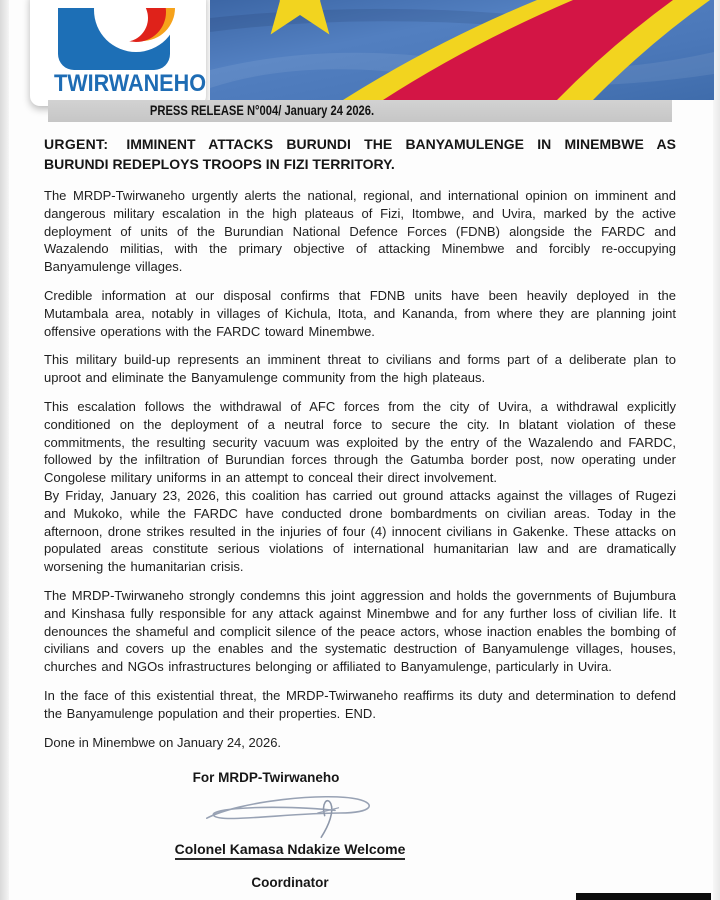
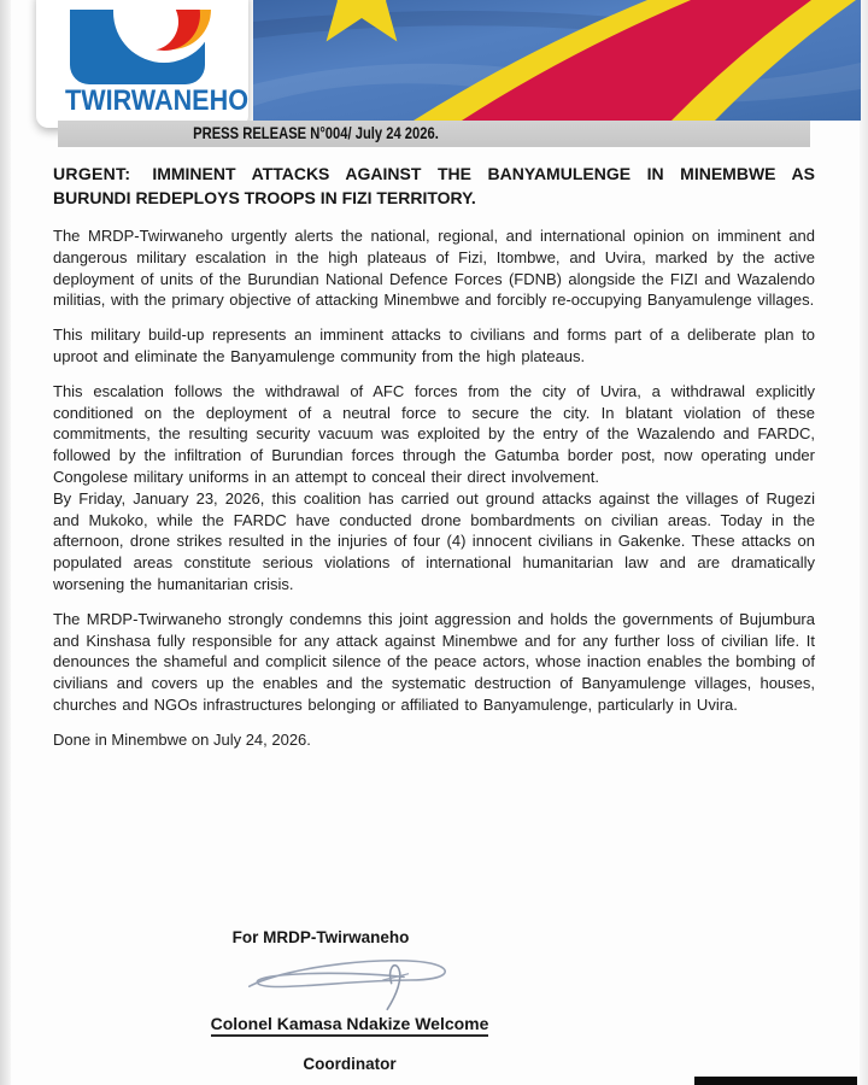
  TWIRWANEHO
- PRESS RELEASE N°004/ January 24 2026.
+ PRESS RELEASE N°004/ July 24 2026.
- URGENT: IMMINENT ATTACKS BURUNDI THE BANYAMULENGE IN MINEMBWE AS BURUNDI REDEPLOYS TROOPS IN FIZI TERRITORY.
+ URGENT: IMMINENT ATTACKS AGAINST THE BANYAMULENGE IN MINEMBWE AS BURUNDI REDEPLOYS TROOPS IN FIZI TERRITORY.
- The MRDP-Twirwaneho urgently alerts the national, regional, and international opinion on imminent and dangerous military escalation in the high plateaus of Fizi, Itombwe, and Uvira, marked by the active deployment of units of the Burundian National Defence Forces (FDNB) alongside the FARDC and Wazalendo militias, with the primary objective of attacking Minembwe and forcibly re-occupying Banyamulenge villages.
+ The MRDP-Twirwaneho urgently alerts the national, regional, and international opinion on imminent and dangerous military escalation in the high plateaus of Fizi, Itombwe, and Uvira, marked by the active deployment of units of the Burundian National Defence Forces (FDNB) alongside the FIZI and Wazalendo militias, with the primary objective of attacking Minembwe and forcibly re-occupying Banyamulenge villages.
- Credible information at our disposal confirms that FDNB units have been heavily deployed in the Mutambala area, notably in villages of Kichula, Itota, and Kananda, from where they are planning joint offensive operations with the FARDC toward Minembwe.
- This military build-up represents an imminent threat to civilians and forms part of a deliberate plan to uproot and eliminate the Banyamulenge community from the high plateaus.
+ This military build-up represents an imminent attacks to civilians and forms part of a deliberate plan to uproot and eliminate the Banyamulenge community from the high plateaus.
  This escalation follows the withdrawal of AFC forces from the city of Uvira, a withdrawal explicitly conditioned on the deployment of a neutral force to secure the city. In blatant violation of these commitments, the resulting security vacuum was exploited by the entry of the Wazalendo and FARDC, followed by the infiltration of Burundian forces through the Gatumba border post, now operating under Congolese military uniforms in an attempt to conceal their direct involvement.
  By Friday, January 23, 2026, this coalition has carried out ground attacks against the villages of Rugezi and Mukoko, while the FARDC have conducted drone bombardments on civilian areas. Today in the afternoon, drone strikes resulted in the injuries of four (4) innocent civilians in Gakenke. These attacks on populated areas constitute serious violations of international humanitarian law and are dramatically worsening the humanitarian crisis.
  The MRDP-Twirwaneho strongly condemns this joint aggression and holds the governments of Bujumbura and Kinshasa fully responsible for any attack against Minembwe and for any further loss of civilian life. It denounces the shameful and complicit silence of the peace actors, whose inaction enables the bombing of civilians and covers up the enables and the systematic destruction of Banyamulenge villages, houses, churches and NGOs infrastructures belonging or affiliated to Banyamulenge, particularly in Uvira.
- In the face of this existential threat, the MRDP-Twirwaneho reaffirms its duty and determination to defend the Banyamulenge population and their properties. END.
- Done in Minembwe on January 24, 2026.
+ Done in Minembwe on July 24, 2026.
  For MRDP-Twirwaneho
  Colonel Kamasa Ndakize Welcome
  Coordinator
